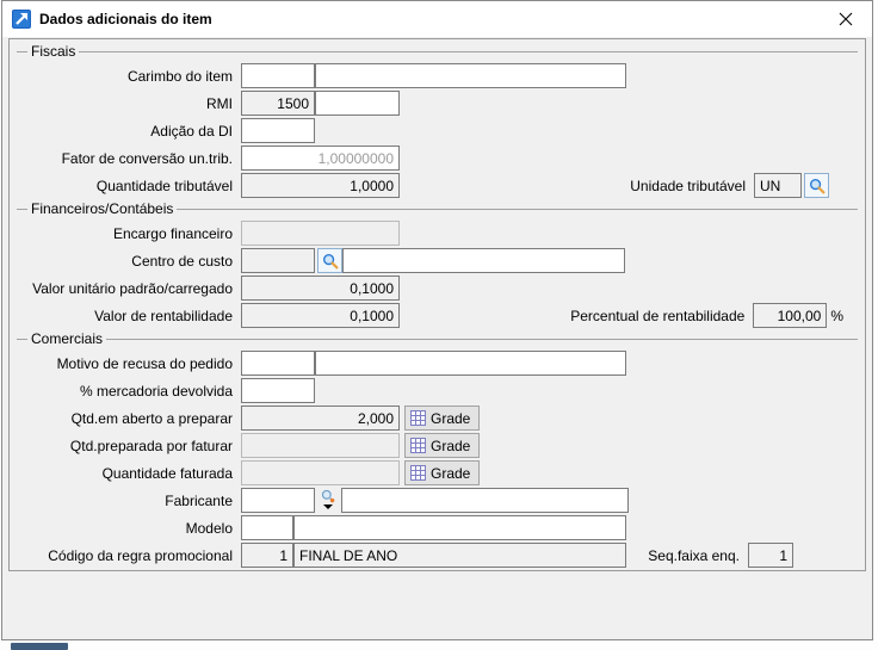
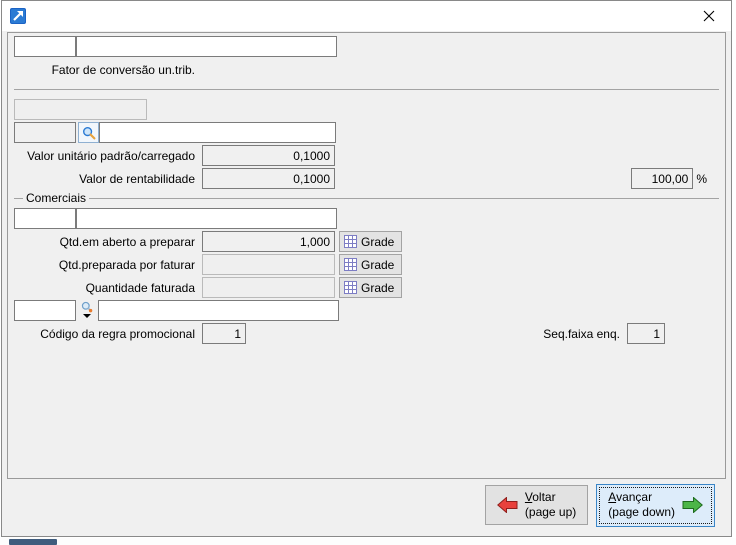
- Dados adicionais do item
- Fiscais
- Carimbo do item
- RMI
- 1500
- Adição da DI
  Fator de conversão un.trib.
- 1,00000000
- Quantidade tributável
- 1,0000
- Unidade tributável
- UN
- Financeiros/Contábeis
- Encargo financeiro
- Centro de custo
  Valor unitário padrão/carregado
  0,1000
  Valor de rentabilidade
  0,1000
- Percentual de rentabilidade
  100,00
  %
  Comerciais
- Motivo de recusa do pedido
- % mercadoria devolvida
  Qtd.em aberto a preparar
- 2,000
+ 1,000
  Grade
  Qtd.preparada por faturar
  Grade
  Quantidade faturada
  Grade
- Fabricante
- Modelo
  Código da regra promocional
  1
- FINAL DE ANO
  Seq.faixa enq.
  1
+ Voltar
+ (page up)
+ Avançar
+ (page down)
